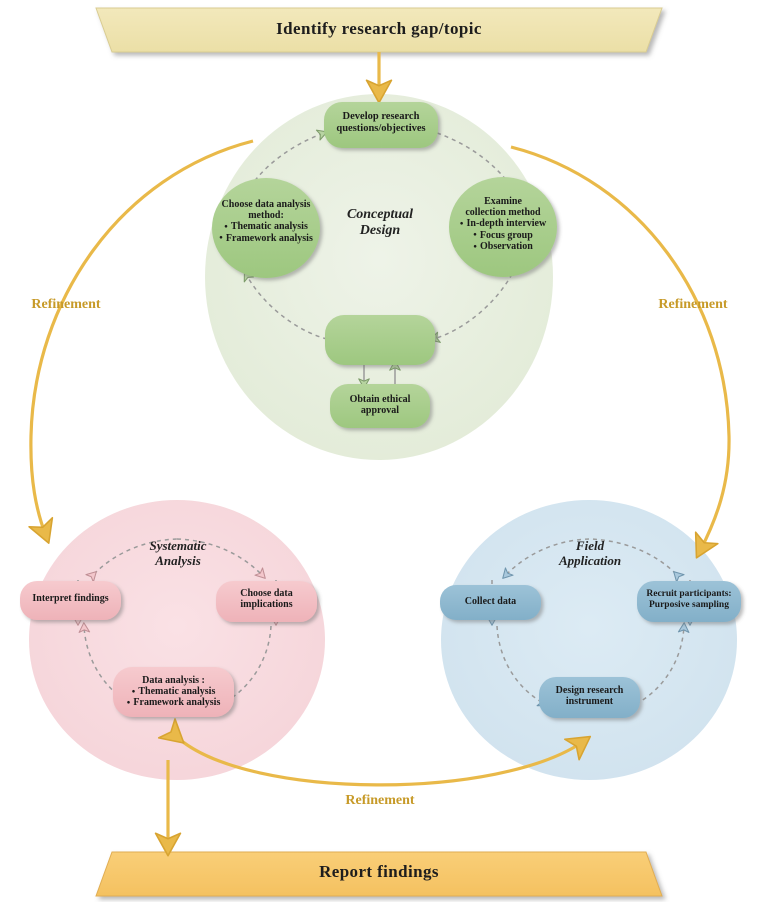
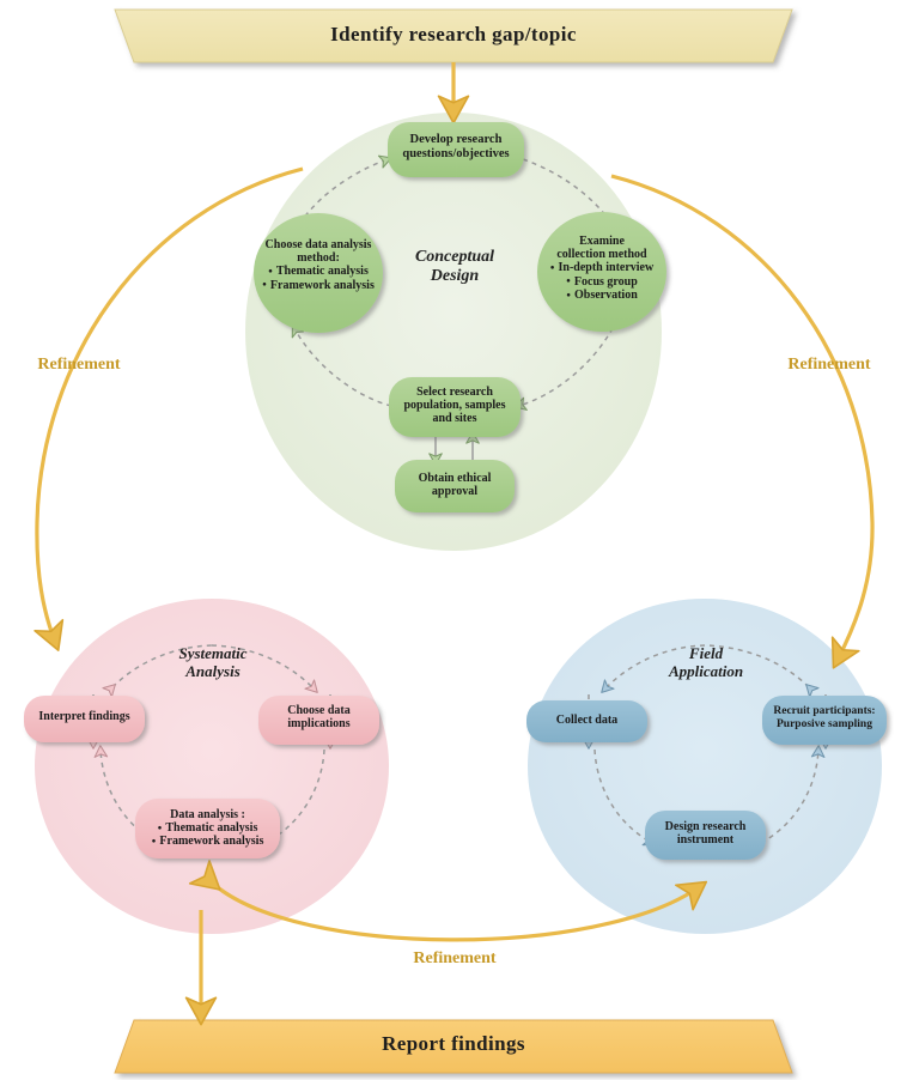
  Identify research gap/topic
  Report findings
  Refinement
  Refinement
  Refinement
  Conceptual
  Design
  Systematic
  Analysis
  Field
  Application
  Develop research
  questions/objectives
  Examine
  collection method
  In-depth interview
  Focus group
  Observation
  Choose data analysis
  method:
  Thematic analysis
  Framework analysis
+ Select research
+ population, samples
+ and sites
  Obtain ethical
  approval
  Interpret findings
  Choose data
  implications
  Data analysis :
  Thematic analysis
  Framework analysis
  Collect data
  Recruit participants:
  Purposive sampling
  Design research
  instrument
